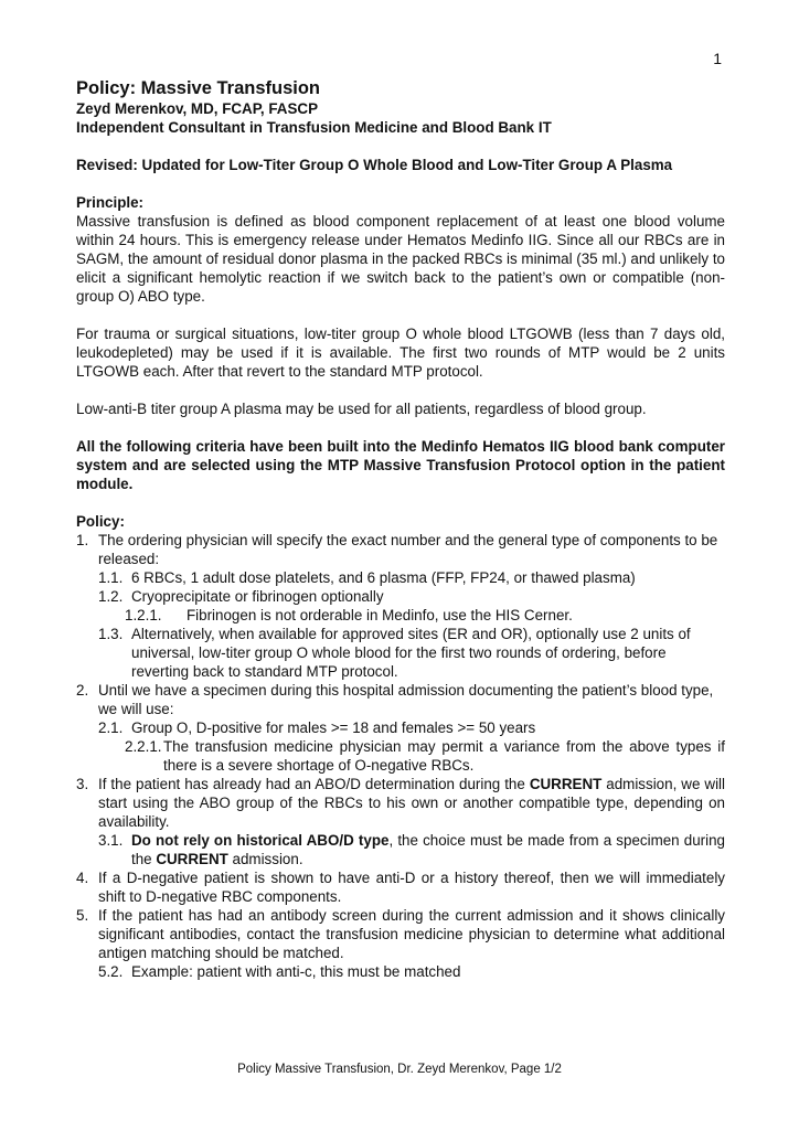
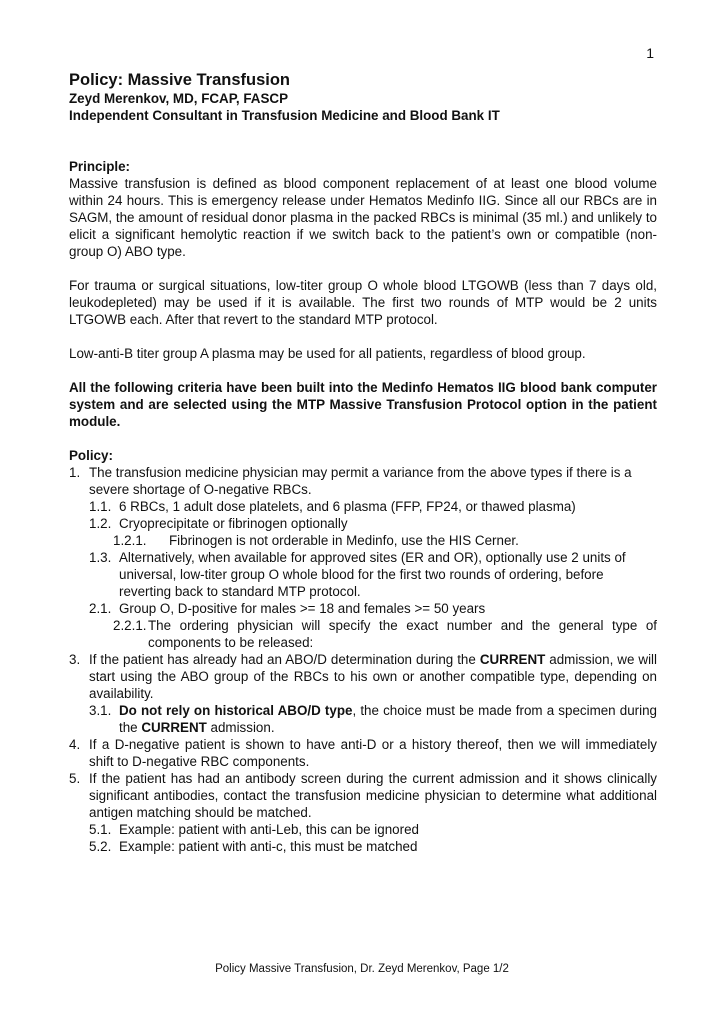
  1
  Policy: Massive Transfusion
  Zeyd Merenkov, MD, FCAP, FASCP
  Independent Consultant in Transfusion Medicine and Blood Bank IT
- Revised: Updated for Low-Titer Group O Whole Blood and Low-Titer Group A Plasma
  Principle:
  Massive transfusion is defined as blood component replacement of at least one blood volume within 24 hours. This is emergency release under Hematos Medinfo IIG. Since all our RBCs are in SAGM, the amount of residual donor plasma in the packed RBCs is minimal (35 ml.) and unlikely to elicit a significant hemolytic reaction if we switch back to the patient’s own or compatible (non-group O) ABO type.
  For trauma or surgical situations, low-titer group O whole blood LTGOWB (less than 7 days old, leukodepleted) may be used if it is available. The first two rounds of MTP would be 2 units LTGOWB each. After that revert to the standard MTP protocol.
  Low-anti-B titer group A plasma may be used for all patients, regardless of blood group.
  All the following criteria have been built into the Medinfo Hematos IIG blood bank computer system and are selected using the MTP Massive Transfusion Protocol option in the patient module.
  Policy:
  1.
- The ordering physician will specify the exact number and the general type of components to be released:
+ The transfusion medicine physician may permit a variance from the above types if there is a severe shortage of O-negative RBCs.
  1.1.
  6 RBCs, 1 adult dose platelets, and 6 plasma (FFP, FP24, or thawed plasma)
  1.2.
  Cryoprecipitate or fibrinogen optionally
  1.2.1.
  Fibrinogen is not orderable in Medinfo, use the HIS Cerner.
  1.3.
  Alternatively, when available for approved sites (ER and OR), optionally use 2 units of universal, low-titer group O whole blood for the first two rounds of ordering, before reverting back to standard MTP protocol.
- 2.
- Until we have a specimen during this hospital admission documenting the patient’s blood type, we will use:
  2.1.
  Group O, D-positive for males >= 18 and females >= 50 years
  2.2.1.
- The transfusion medicine physician may permit a variance from the above types if there is a severe shortage of O-negative RBCs.
+ The ordering physician will specify the exact number and the general type of components to be released:
  3.
  If the patient has already had an ABO/D determination during the CURRENT admission, we will start using the ABO group of the RBCs to his own or another compatible type, depending on availability.
  3.1.
  Do not rely on historical ABO/D type, the choice must be made from a specimen during the CURRENT admission.
  4.
  If a D-negative patient is shown to have anti-D or a history thereof, then we will immediately shift to D-negative RBC components.
  5.
  If the patient has had an antibody screen during the current admission and it shows clinically significant antibodies, contact the transfusion medicine physician to determine what additional antigen matching should be matched.
+ 5.1.
+ Example: patient with anti-Leb, this can be ignored
  5.2.
  Example: patient with anti-c, this must be matched
  Policy Massive Transfusion, Dr. Zeyd Merenkov, Page 1/2
